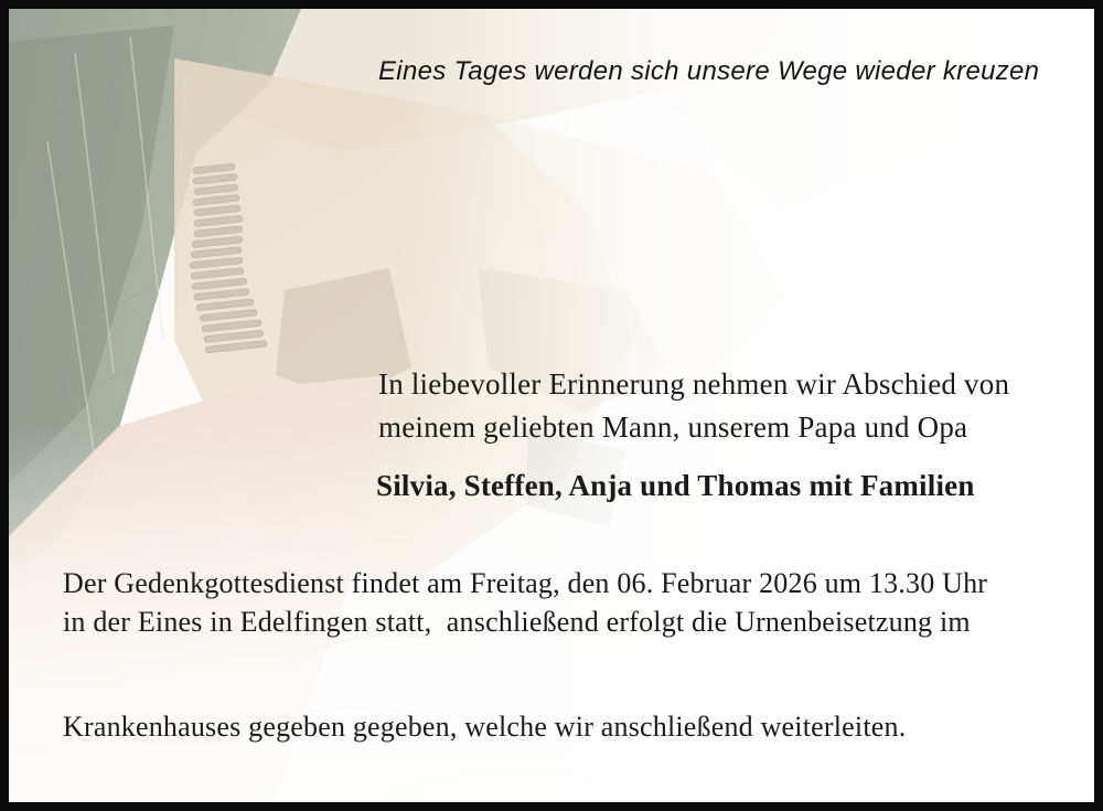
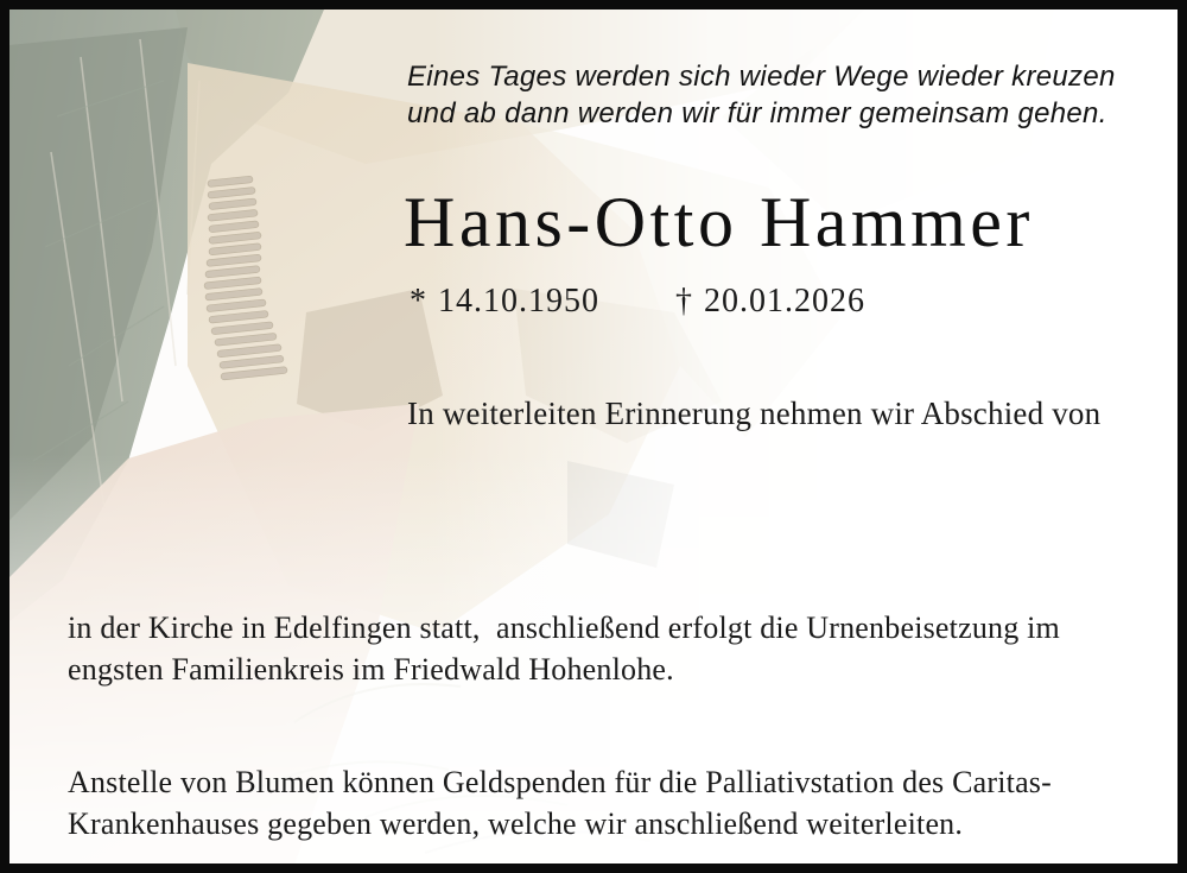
- Eines Tages werden sich unsere Wege wieder kreuzen
+ Eines Tages werden sich wieder Wege wieder kreuzen
+ und ab dann werden wir für immer gemeinsam gehen.
+ Hans-Otto Hammer
+ * 14.10.1950 † 20.01.2026
- In liebevoller Erinnerung nehmen wir Abschied von
+ In weiterleiten Erinnerung nehmen wir Abschied von
- meinem geliebten Mann, unserem Papa und Opa
- Silvia, Steffen, Anja und Thomas mit Familien
- Der Gedenkgottesdienst findet am Freitag, den 06. Februar 2026 um 13.30 Uhr
- in der Eines in Edelfingen statt, anschließend erfolgt die Urnenbeisetzung im
+ in der Kirche in Edelfingen statt, anschließend erfolgt die Urnenbeisetzung im
+ engsten Familienkreis im Friedwald Hohenlohe.
+ Anstelle von Blumen können Geldspenden für die Palliativstation des Caritas-
- Krankenhauses gegeben gegeben, welche wir anschließend weiterleiten.
+ Krankenhauses gegeben werden, welche wir anschließend weiterleiten.
